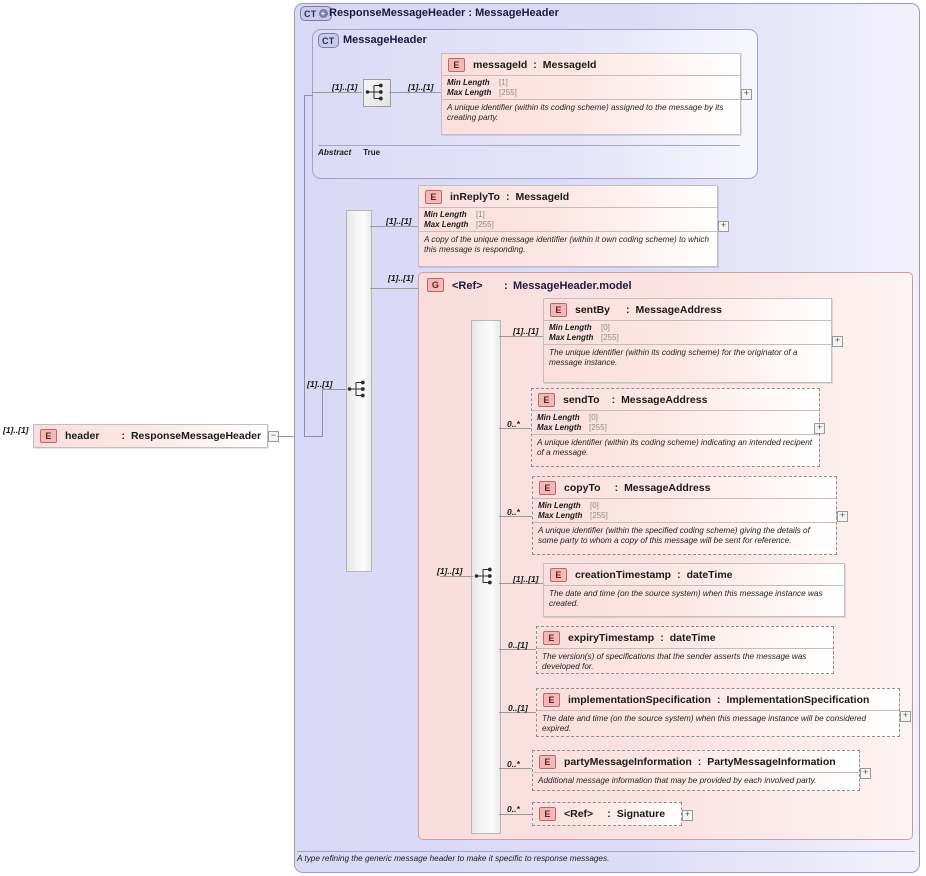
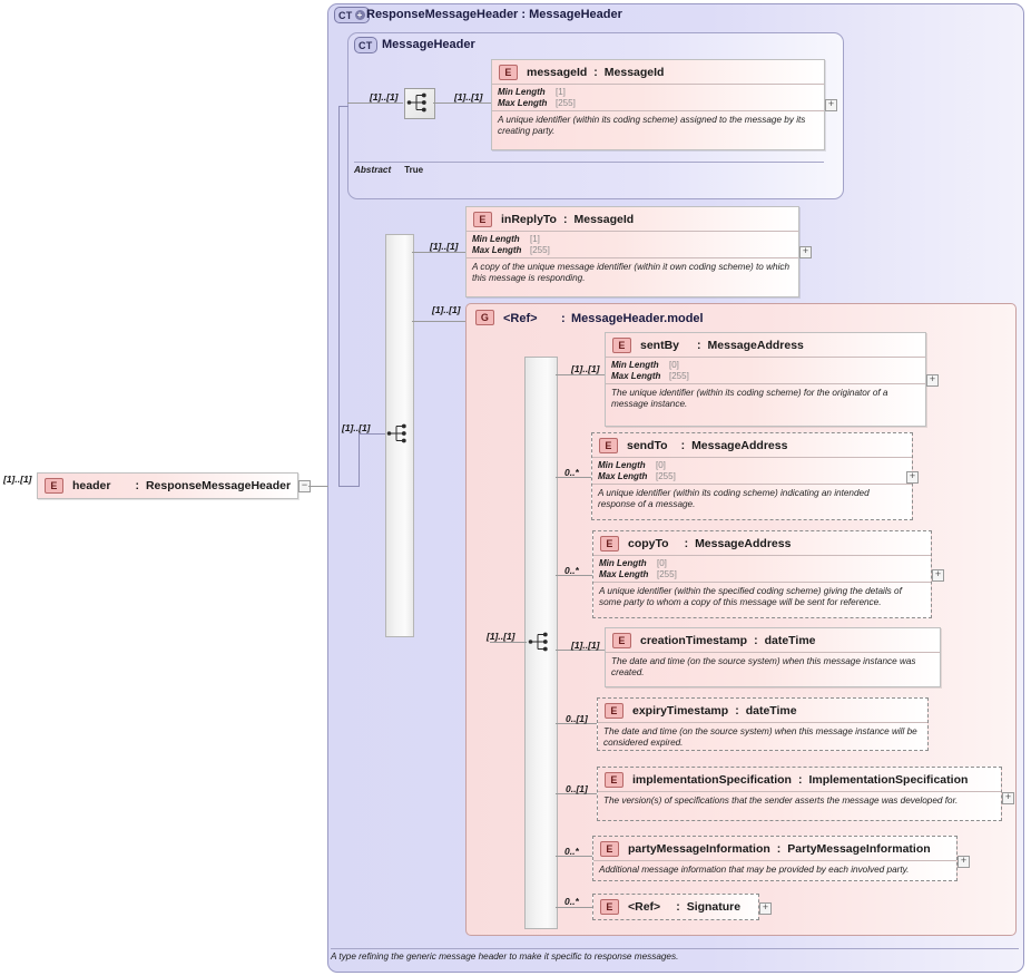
  CT
  +
  ResponseMessageHeader : MessageHeader
  A type refining the generic message header to make it specific to response messages.
  CT
  MessageHeader
  Abstract True
  [1]..[1]
  [1]..[1]
  E
  messageId
  :
  MessageId
  Min Length
  [1]
  Max Length
  [255]
  A unique identifier (within its coding scheme) assigned to the message by its creating party.
  +
  [1]..[1]
  E
  header
  :
  ResponseMessageHeader
  −
  [1]..[1]
  [1]..[1]
  E
  inReplyTo
  :
  MessageId
  Min Length
  [1]
  Max Length
  [255]
  A copy of the unique message identifier (within it own coding scheme) to which this message is responding.
  +
  [1]..[1]
  G
  <Ref>
  :
  MessageHeader.model
  [1]..[1]
  [1]..[1]
  E
  sentBy
  :
  MessageAddress
  Min Length
  [0]
  Max Length
  [255]
  The unique identifier (within its coding scheme) for the originator of a message instance.
  +
  0..*
  E
  sendTo
  :
  MessageAddress
  Min Length
  [0]
  Max Length
  [255]
- A unique identifier (within its coding scheme) indicating an intended recipent of a message.
+ A unique identifier (within its coding scheme) indicating an intended response of a message.
  +
  0..*
  E
  copyTo
  :
  MessageAddress
  Min Length
  [0]
  Max Length
  [255]
  A unique identifier (within the specified coding scheme) giving the details of some party to whom a copy of this message will be sent for reference.
  +
  [1]..[1]
  E
  creationTimestamp
  :
  dateTime
  The date and time (on the source system) when this message instance was created.
  0..[1]
  E
  expiryTimestamp
  :
  dateTime
- The version(s) of specifications that the sender asserts the message was developed for.
+ The date and time (on the source system) when this message instance will be considered expired.
  0..[1]
  E
  implementationSpecification
  :
  ImplementationSpecification
- The date and time (on the source system) when this message instance will be considered expired.
+ The version(s) of specifications that the sender asserts the message was developed for.
  +
  0..*
  E
  partyMessageInformation
  :
  PartyMessageInformation
  Additional message information that may be provided by each involved party.
  +
  0..*
  E
  <Ref>
  :
  Signature
  +
